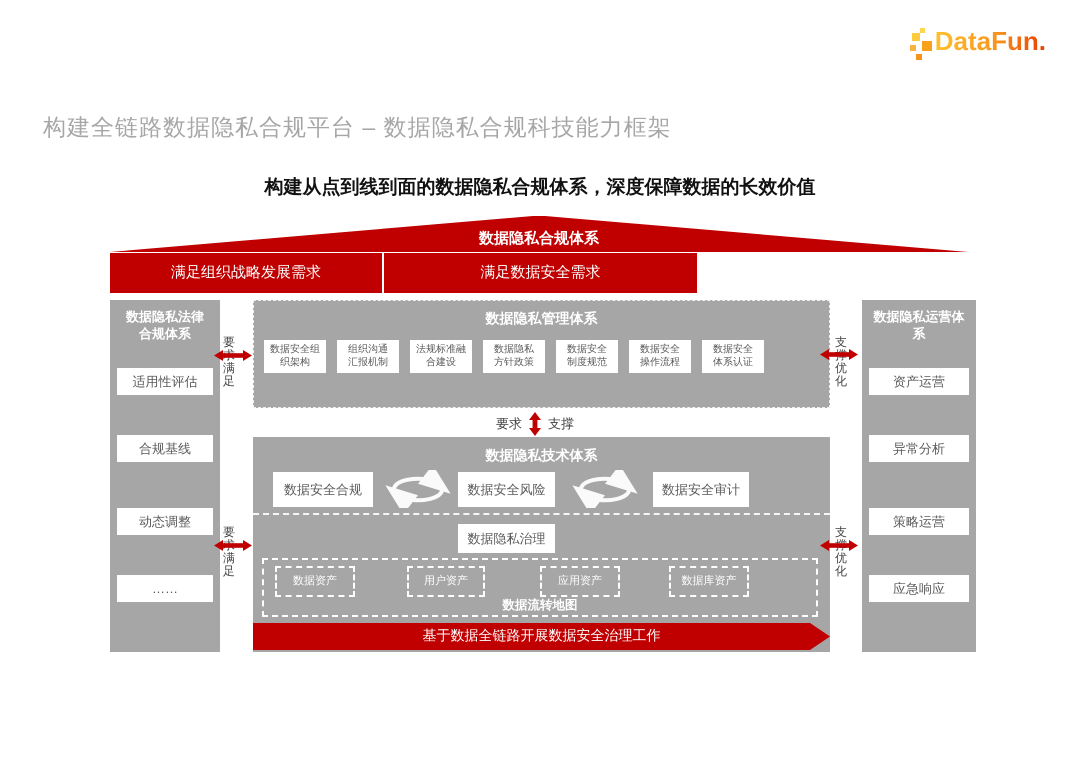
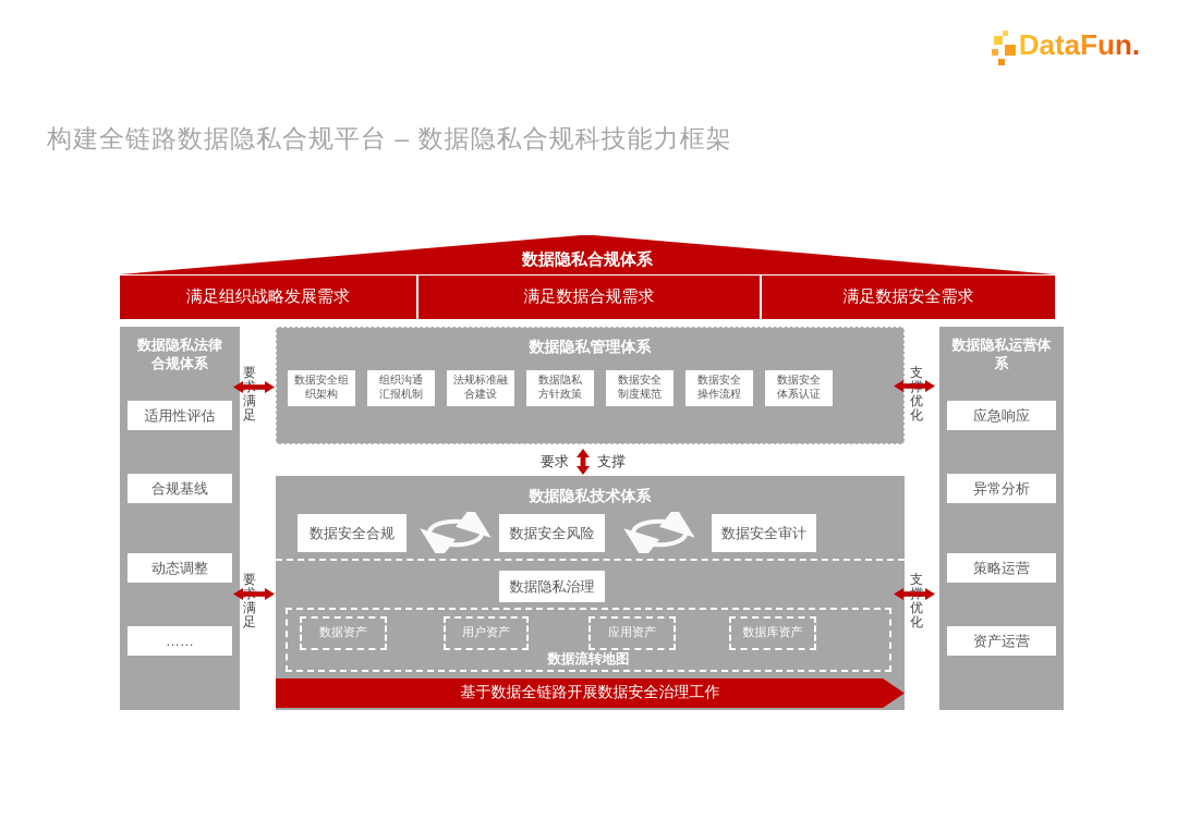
  DataFun.
  构建全链路数据隐私合规平台 – 数据隐私合规科技能力框架
- 构建从点到线到面的数据隐私合规体系，深度保障数据的长效价值
  数据隐私合规体系
  满足组织战略发展需求
+ 满足数据合规需求
  满足数据安全需求
  数据隐私法律
  合规体系
  适用性评估
  合规基线
  动态调整
  ……
  数据隐私运营体
  系
- 资产运营
+ 应急响应
  异常分析
  策略运营
- 应急响应
+ 资产运营
  数据隐私管理体系
  数据安全组
  织架构
  组织沟通
  汇报机制
  法规标准融
  合建设
  数据隐私
  方针政策
  数据安全
  制度规范
  数据安全
  操作流程
  数据安全
  体系认证
  要求
  支撑
  数据隐私技术体系
  数据安全合规
  数据安全风险
  数据安全审计
  数据隐私治理
  数据资产
  用户资产
  应用资产
  数据库资产
  数据流转地图
  基于数据全链路开展数据安全治理工作
  要满足
  要满足
  支优化
  支优化
